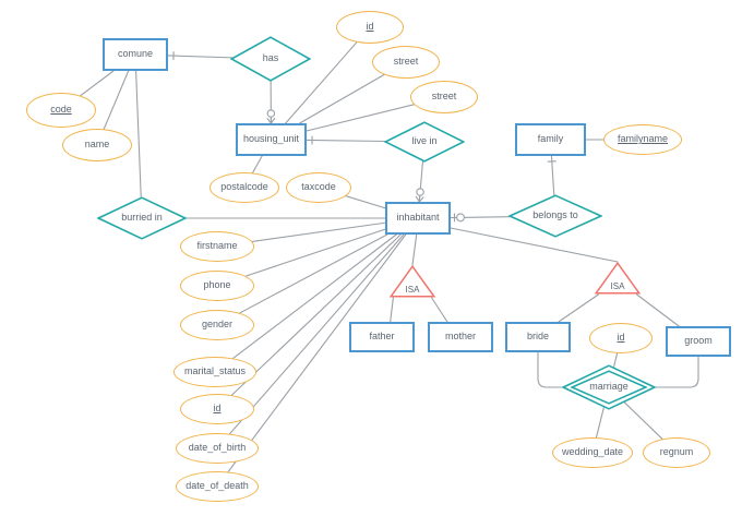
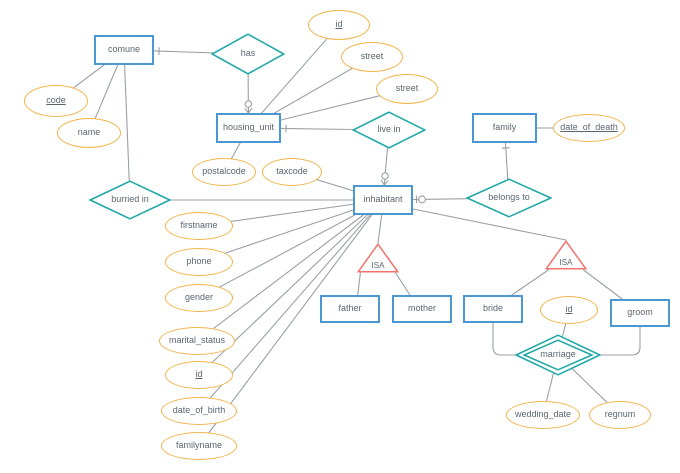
  comune
  housing_unit
  family
  inhabitant
  father
  mother
  bride
  groom
  code
  name
  id
  street
  street
  postalcode
  taxcode
- familyname
+ date_of_death
  firstname
  phone
  gender
  marital_status
  id
  date_of_birth
- date_of_death
+ familyname
  id
  wedding_date
  regnum
  has
  live in
  belongs to
  burried in
  marriage
  ISA
  ISA
